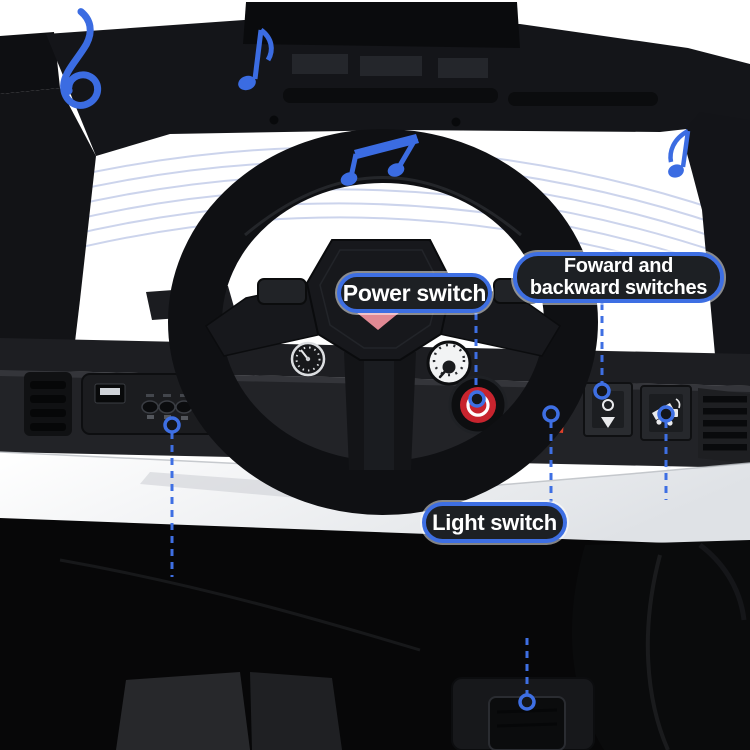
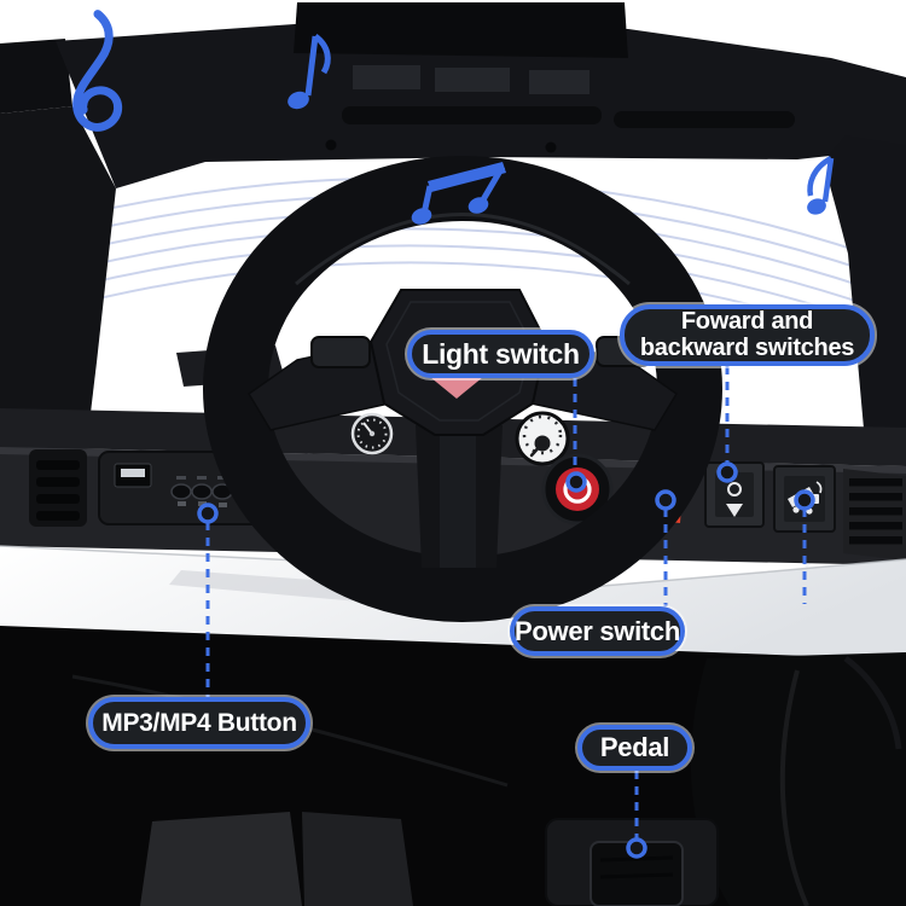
- Power switch
+ Light switch
  Foward and backward switches
- Light switch
+ Power switch
+ MP3/MP4 Button
+ Pedal
